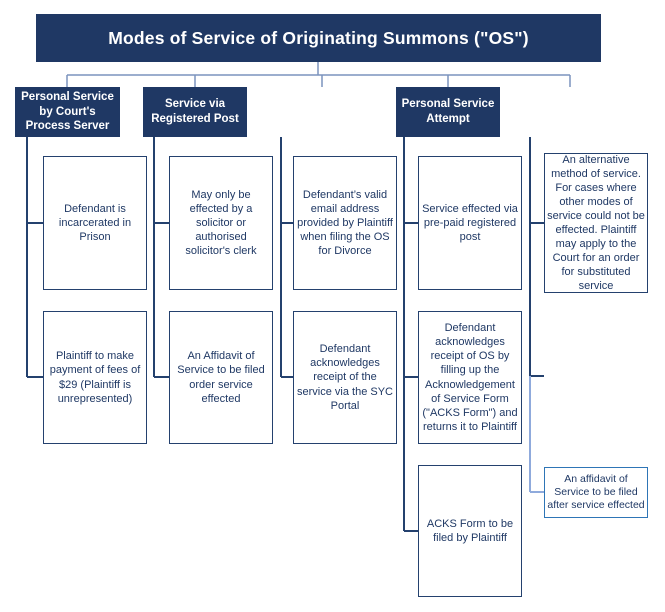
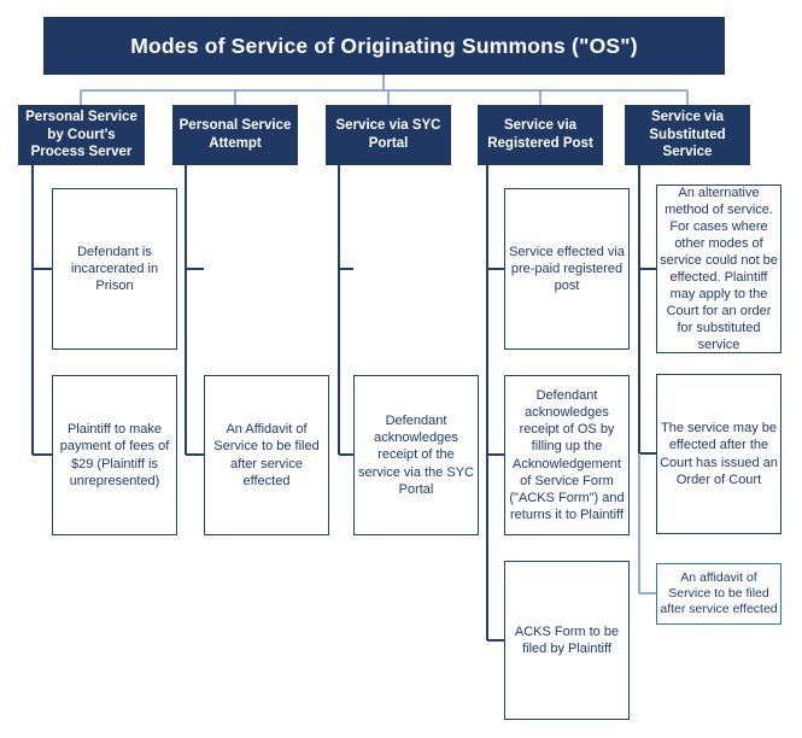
  Modes of Service of Originating Summons ("OS")
  Personal Service by Court's Process Server
- Service via Registered Post
+ Personal Service Attempt
+ Service via SYC Portal
- Personal Service Attempt
+ Service via Registered Post
+ Service via Substituted Service
  Defendant is incarcerated in Prison
  Plaintiff to make payment of fees of $29 (Plaintiff is unrepresented)
- May only be effected by a solicitor or authorised solicitor's clerk
- An Affidavit of Service to be filed order service effected
+ An Affidavit of Service to be filed after service effected
- Defendant’s valid email address provided by Plaintiff when filing the OS for Divorce
  Defendant acknowledges receipt of the service via the SYC Portal
  Service effected via pre-paid registered post
  Defendant acknowledges receipt of OS by filling up the Acknowledgement of Service Form ("ACKS Form") and returns it to Plaintiff
  ACKS Form to be filed by Plaintiff
  An alternative method of service. For cases where other modes of service could not be effected. Plaintiff may apply to the Court for an order for substituted service
+ The service may be effected after the Court has issued an Order of Court
  An affidavit of Service to be filed after service effected
